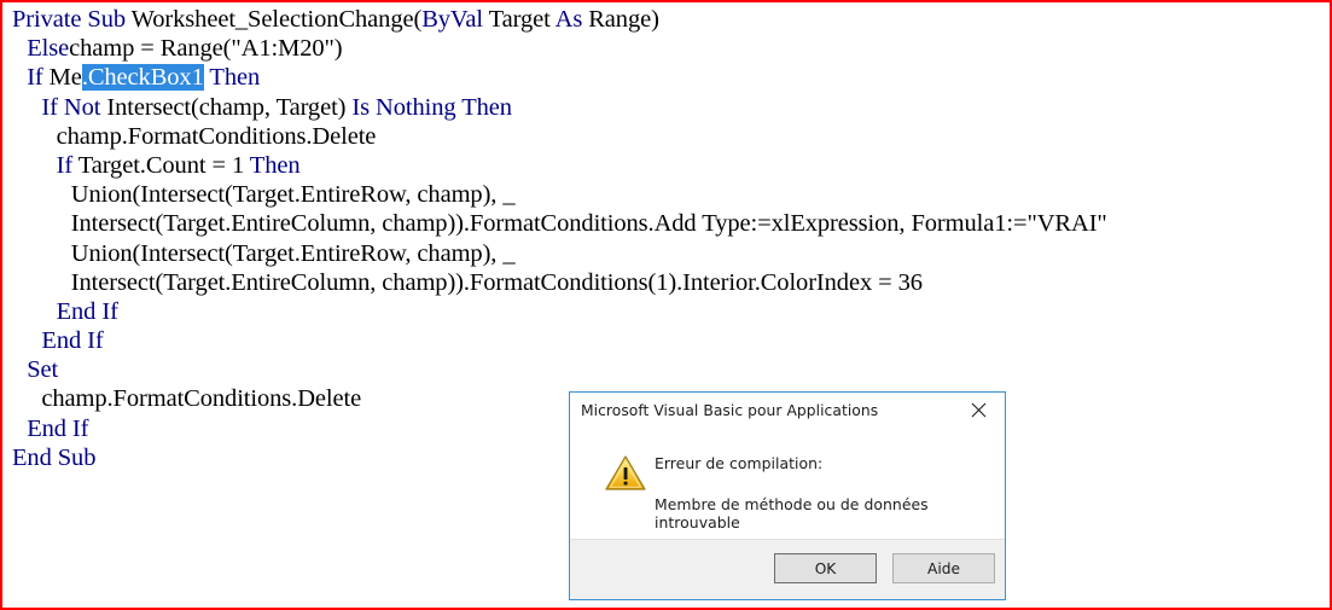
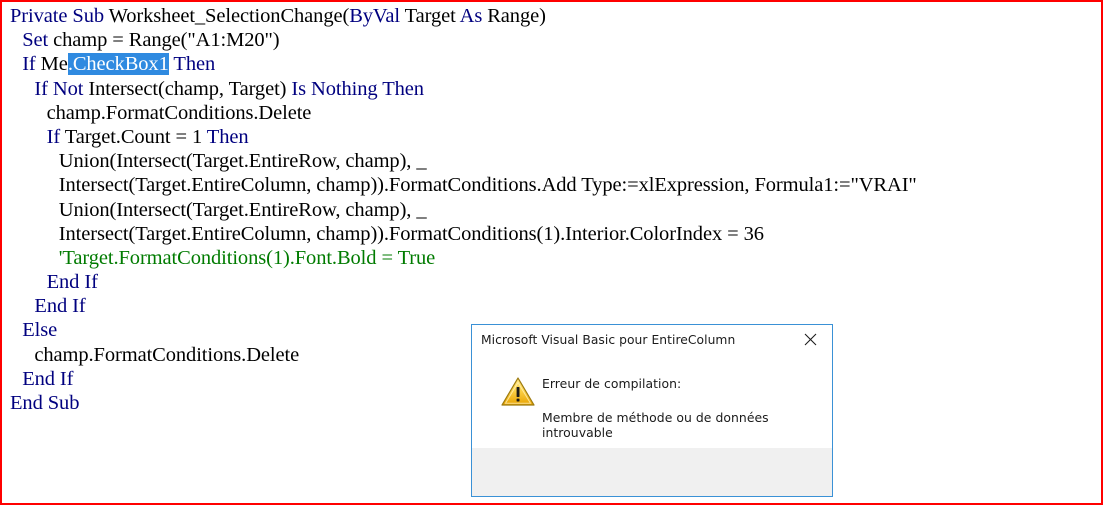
  Private Sub Worksheet_SelectionChange(ByVal Target As Range)
- Elsechamp = Range("A1:M20")
+ Set champ = Range("A1:M20")
  If Me.CheckBox1 Then
  If Not Intersect(champ, Target) Is Nothing Then
  champ.FormatConditions.Delete
  If Target.Count = 1 Then
  Union(Intersect(Target.EntireRow, champ), _
  Intersect(Target.EntireColumn, champ)).FormatConditions.Add Type:=xlExpression, Formula1:="VRAI"
  Union(Intersect(Target.EntireRow, champ), _
  Intersect(Target.EntireColumn, champ)).FormatConditions(1).Interior.ColorIndex = 36
+ 'Target.FormatConditions(1).Font.Bold = True
  End If
  End If
- Set
+ Else
  champ.FormatConditions.Delete
  End If
  End Sub
- Microsoft Visual Basic pour Applications
+ Microsoft Visual Basic pour EntireColumn
  Erreur de compilation:
  Membre de méthode ou de données introuvable
- OK
- Aide
